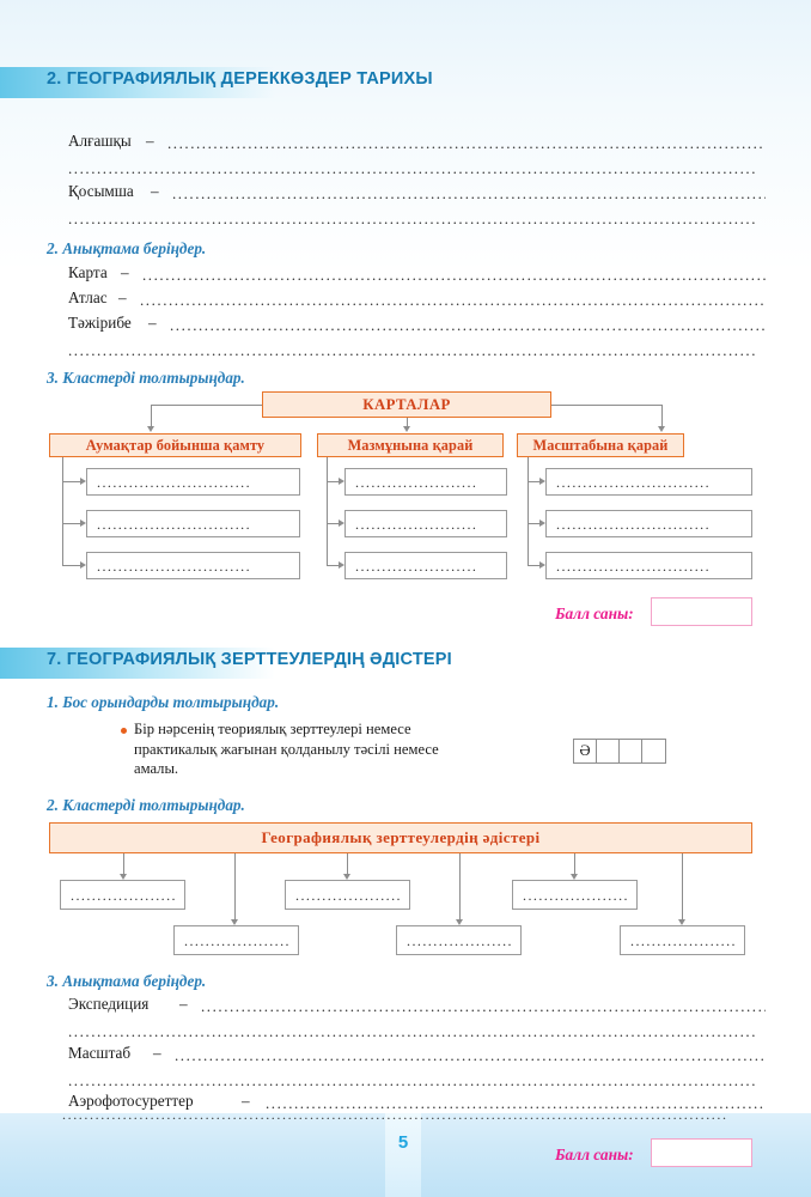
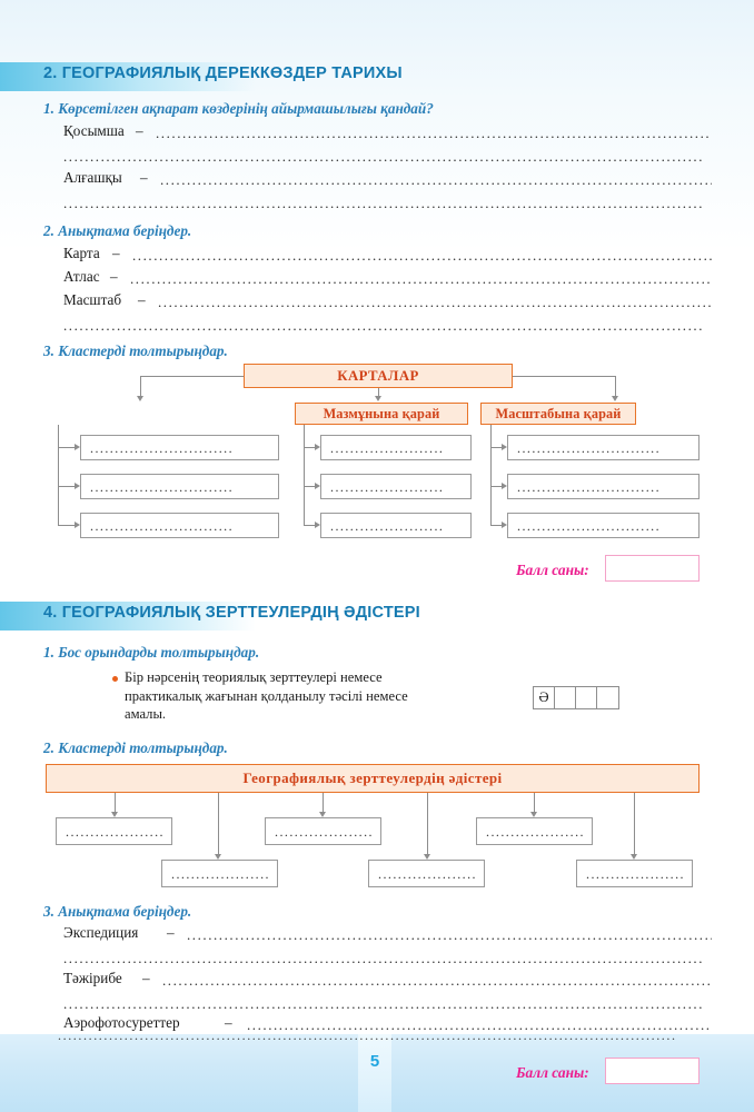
  2. ГЕОГРАФИЯЛЫҚ ДЕРЕККӨЗДЕР ТАРИХЫ
+ 1. Көрсетілген ақпарат көздерінің айырмашылығы қандай?
- Алғашқы
+ Қосымша
  –
  ........................................................................................................
  ........................................................................................................................
- Қосымша
+ Алғашқы
  –
  .......................................................................................................
  ........................................................................................................................
  2. Анықтама беріңдер.
  Карта
  –
  .............................................................................................................
  Атлас
  –
  .............................................................................................................
- Тәжірибе
+ Масштаб
  –
  ........................................................................................................
  ........................................................................................................................
  3. Кластерді толтырыңдар.
  КАРТАЛАР
- Аумақтар бойынша қамту
  Мазмұнына қарай
  Масштабына қарай
  .............................
  .............................
  .............................
  .......................
  .......................
  .......................
  .............................
  .............................
  .............................
  Балл саны:
- 7. ГЕОГРАФИЯЛЫҚ ЗЕРТТЕУЛЕРДІҢ ӘДІСТЕРІ
+ 4. ГЕОГРАФИЯЛЫҚ ЗЕРТТЕУЛЕРДІҢ ӘДІСТЕРІ
  1. Бос орындарды толтырыңдар.
  Бір нәрсенің теориялық зерттеулері немесе
  практикалық жағынан қолданылу тәсілі немесе
  амалы.
  Ә
  2. Кластерді толтырыңдар.
  Географиялық зерттеулердің әдістері
  ....................
  ....................
  ....................
  ....................
  ....................
  ....................
  3. Анықтама беріңдер.
  Экспедиция
  –
  ..................................................................................................
  ........................................................................................................................
- Масштаб
+ Тәжірибе
  –
  .......................................................................................................
  ........................................................................................................................
  Аэрофотосуреттер
  –
  .......................................................................................
  .........................................................................................................................
  5
  Балл саны:
